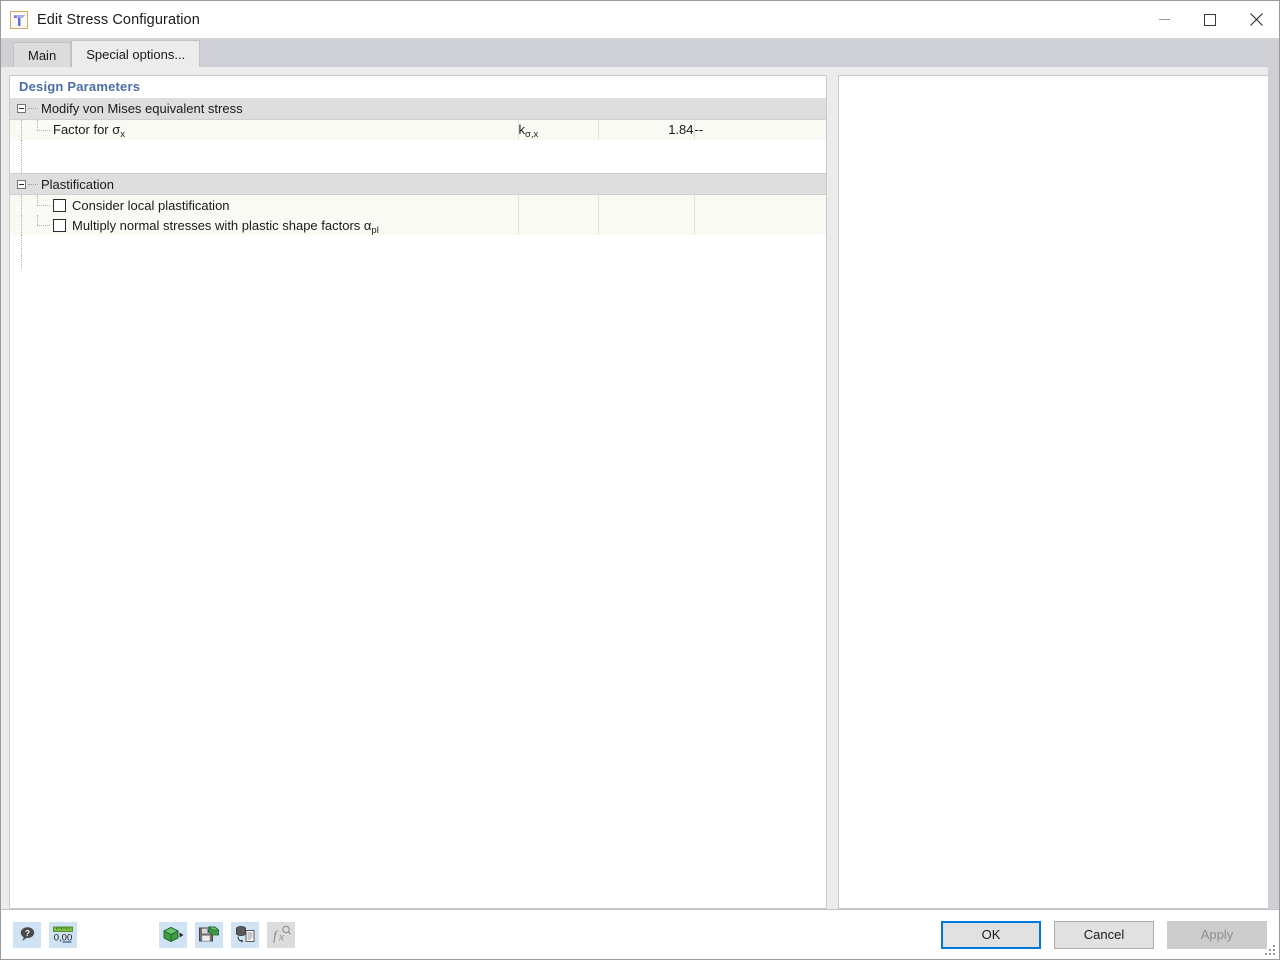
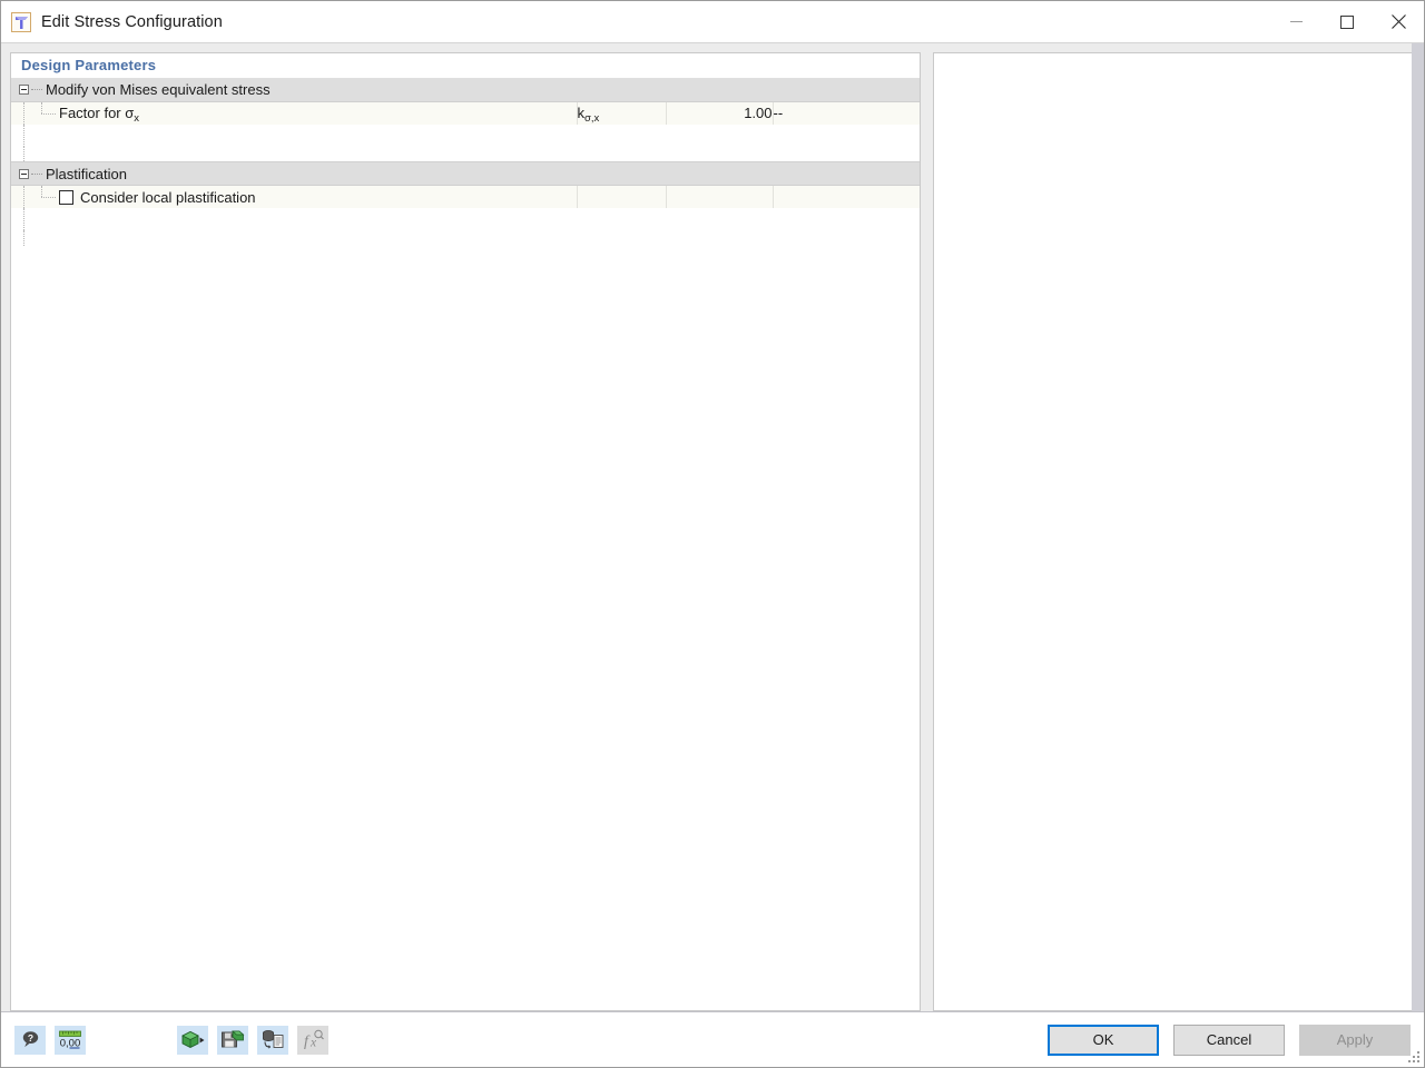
  Edit Stress Configuration
- Main
- Special options...
  Design Parameters
  Modify von Mises equivalent stress
- Factor for σx	kσ,x	1.84	--
+ Factor for σx	kσ,x	1.00	--
  Plastification
  Consider local plastification
- Multiply normal stresses with plastic shape factors αpl
  ?
  0,00
  f
  x
  OK
  Cancel
  Apply
